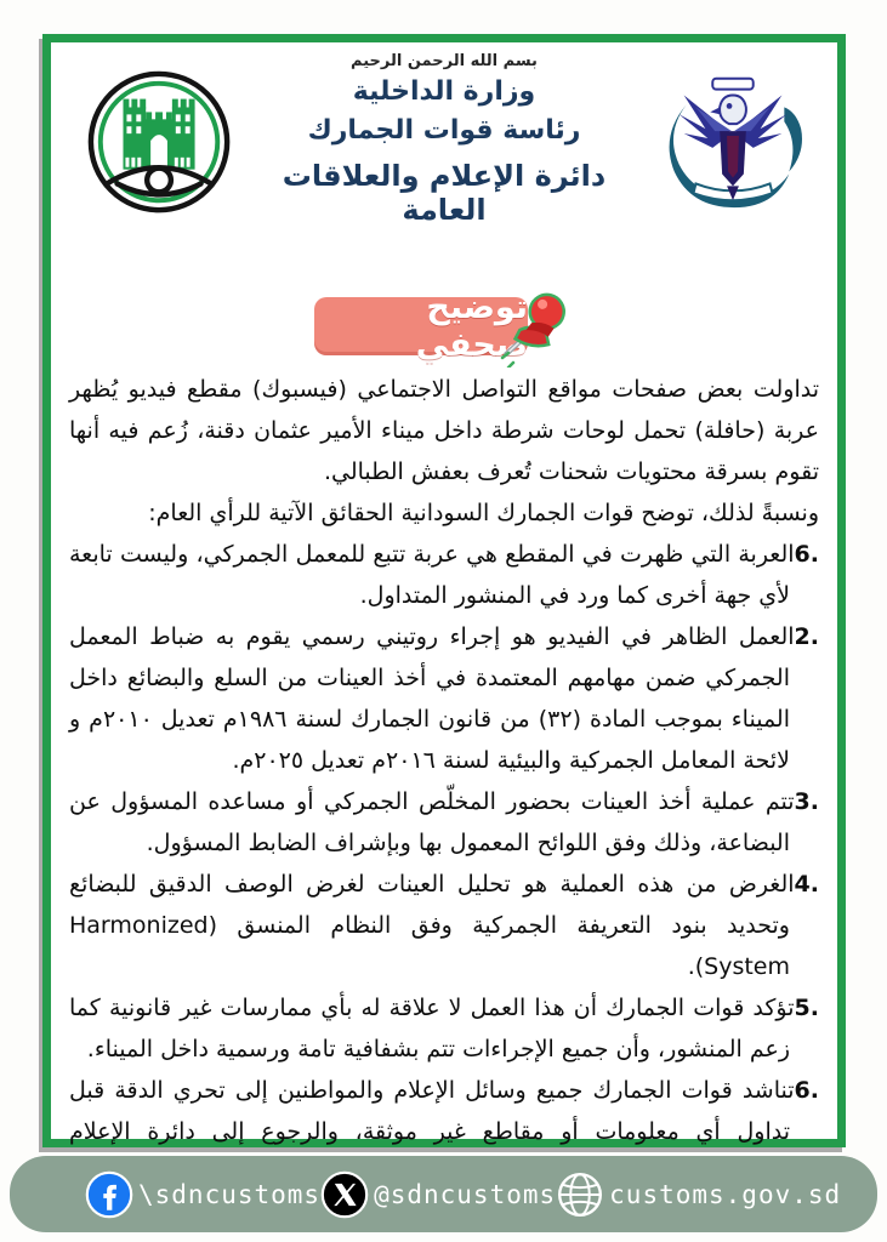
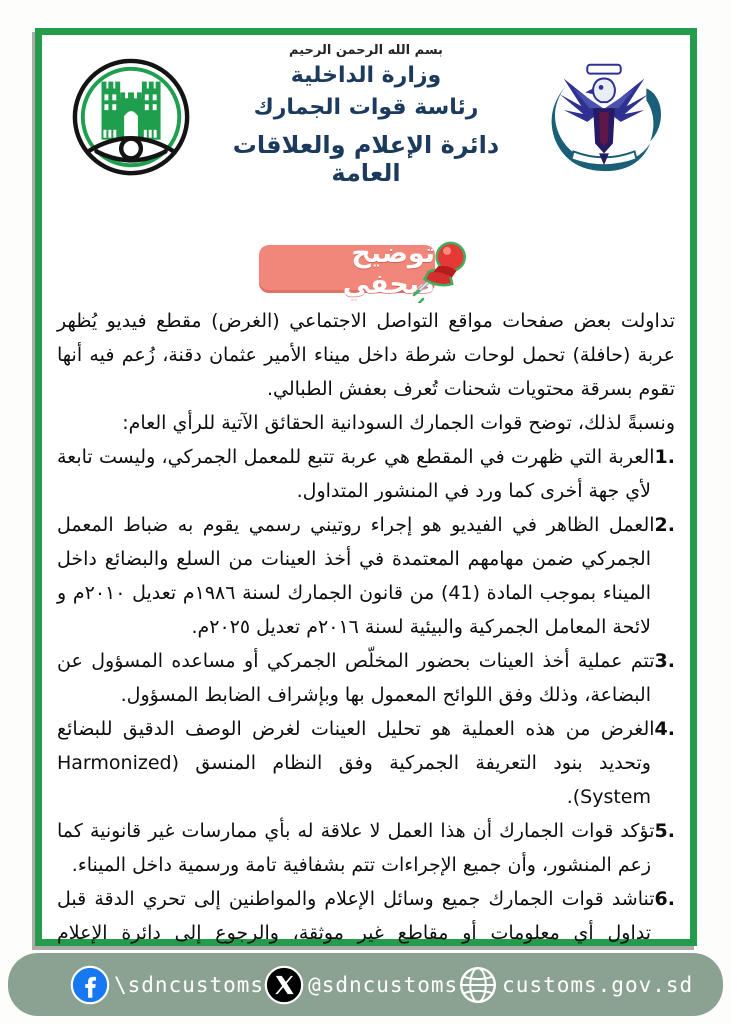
  بسم الله الرحمن الرحيم
  وزارة الداخلية
  رئاسة قوات الجمارك
  دائرة الإعلام والعلاقات العامة
  توضيح صحفي
- تداولت بعض صفحات مواقع التواصل الاجتماعي (فيسبوك) مقطع فيديو يُظهر عربة (حافلة) تحمل لوحات شرطة داخل ميناء الأمير عثمان دقنة، زُعم فيه أنها تقوم بسرقة محتويات شحنات تُعرف بعفش الطبالي.
+ تداولت بعض صفحات مواقع التواصل الاجتماعي (الغرض) مقطع فيديو يُظهر عربة (حافلة) تحمل لوحات شرطة داخل ميناء الأمير عثمان دقنة، زُعم فيه أنها تقوم بسرقة محتويات شحنات تُعرف بعفش الطبالي.
  ونسبةً لذلك، توضح قوات الجمارك السودانية الحقائق الآتية للرأي العام:
- 6.العربة التي ظهرت في المقطع هي عربة تتبع للمعمل الجمركي، وليست تابعة لأي جهة أخرى كما ورد في المنشور المتداول.
+ 1.العربة التي ظهرت في المقطع هي عربة تتبع للمعمل الجمركي، وليست تابعة لأي جهة أخرى كما ورد في المنشور المتداول.
- 2.العمل الظاهر في الفيديو هو إجراء روتيني رسمي يقوم به ضباط المعمل الجمركي ضمن مهامهم المعتمدة في أخذ العينات من السلع والبضائع داخل الميناء بموجب المادة (٣٢) من قانون الجمارك لسنة ١٩٨٦م تعديل ٢٠١٠م و لائحة المعامل الجمركية والبيئية لسنة ٢٠١٦م تعديل ٢٠٢٥م.
+ 2.العمل الظاهر في الفيديو هو إجراء روتيني رسمي يقوم به ضباط المعمل الجمركي ضمن مهامهم المعتمدة في أخذ العينات من السلع والبضائع داخل الميناء بموجب المادة (41) من قانون الجمارك لسنة ١٩٨٦م تعديل ٢٠١٠م و لائحة المعامل الجمركية والبيئية لسنة ٢٠١٦م تعديل ٢٠٢٥م.
  3.تتم عملية أخذ العينات بحضور المخلّص الجمركي أو مساعده المسؤول عن البضاعة، وذلك وفق اللوائح المعمول بها وبإشراف الضابط المسؤول.
  4.الغرض من هذه العملية هو تحليل العينات لغرض الوصف الدقيق للبضائع وتحديد بنود التعريفة الجمركية وفق النظام المنسق (Harmonized System).
  5.تؤكد قوات الجمارك أن هذا العمل لا علاقة له بأي ممارسات غير قانونية كما زعم المنشور، وأن جميع الإجراءات تتم بشفافية تامة ورسمية داخل الميناء.
  \sdncustoms
  @sdncustoms
  customs.gov.sd
